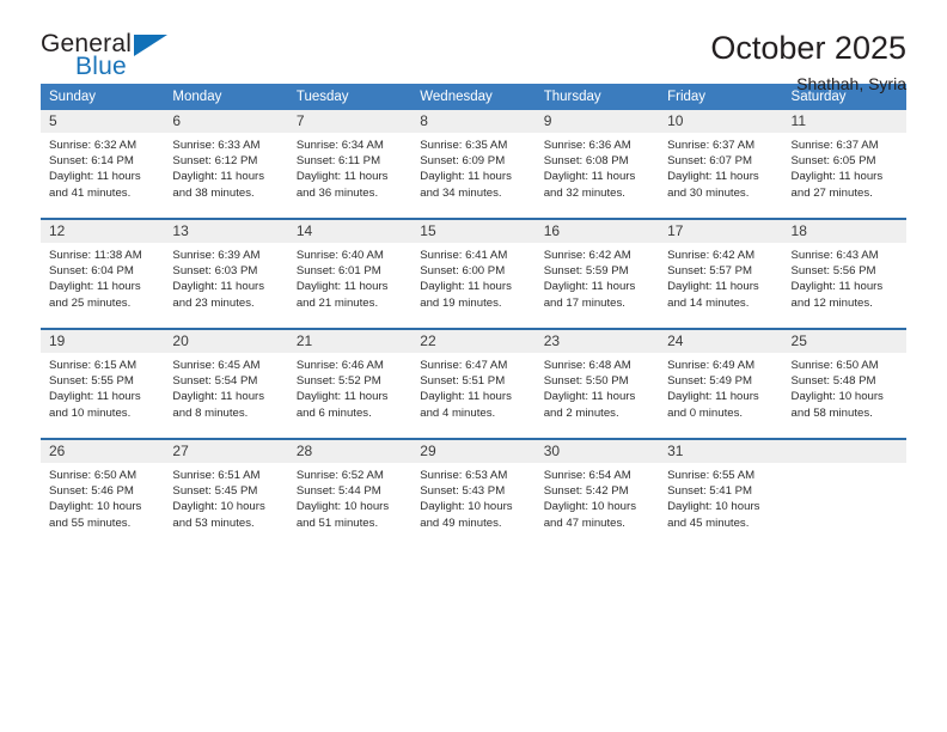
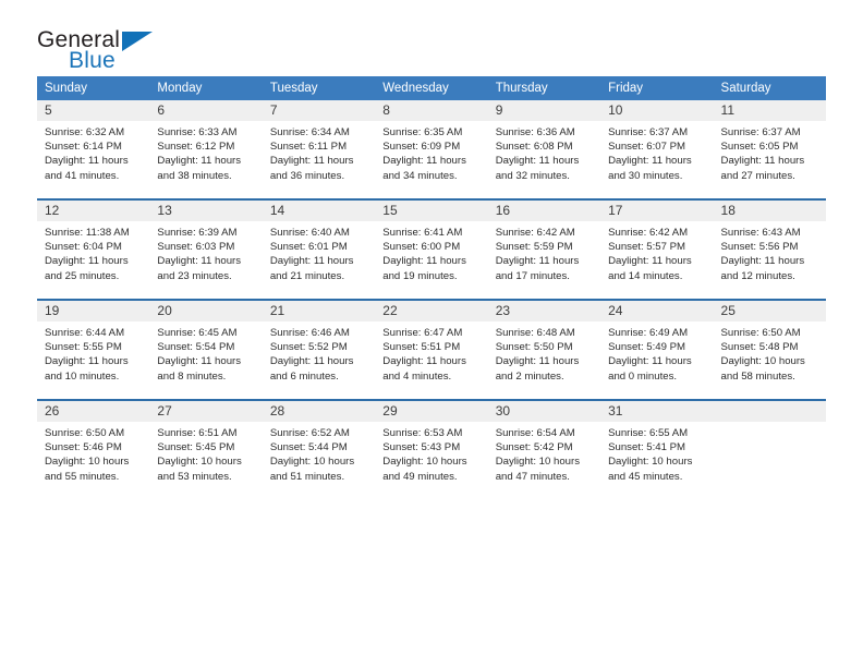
  General
  Blue
- October 2025
- Shathah, Syria
  Sunday	Monday	Tuesday	Wednesday	Thursday	Friday	Saturday
  5Sunrise: 6:32 AMSunset: 6:14 PMDaylight: 11 hoursand 41 minutes.	6Sunrise: 6:33 AMSunset: 6:12 PMDaylight: 11 hoursand 38 minutes.	7Sunrise: 6:34 AMSunset: 6:11 PMDaylight: 11 hoursand 36 minutes.	8Sunrise: 6:35 AMSunset: 6:09 PMDaylight: 11 hoursand 34 minutes.	9Sunrise: 6:36 AMSunset: 6:08 PMDaylight: 11 hoursand 32 minutes.	10Sunrise: 6:37 AMSunset: 6:07 PMDaylight: 11 hoursand 30 minutes.	11Sunrise: 6:37 AMSunset: 6:05 PMDaylight: 11 hoursand 27 minutes.
  12Sunrise: 11:38 AMSunset: 6:04 PMDaylight: 11 hoursand 25 minutes.	13Sunrise: 6:39 AMSunset: 6:03 PMDaylight: 11 hoursand 23 minutes.	14Sunrise: 6:40 AMSunset: 6:01 PMDaylight: 11 hoursand 21 minutes.	15Sunrise: 6:41 AMSunset: 6:00 PMDaylight: 11 hoursand 19 minutes.	16Sunrise: 6:42 AMSunset: 5:59 PMDaylight: 11 hoursand 17 minutes.	17Sunrise: 6:42 AMSunset: 5:57 PMDaylight: 11 hoursand 14 minutes.	18Sunrise: 6:43 AMSunset: 5:56 PMDaylight: 11 hoursand 12 minutes.
- 19Sunrise: 6:15 AMSunset: 5:55 PMDaylight: 11 hoursand 10 minutes.	20Sunrise: 6:45 AMSunset: 5:54 PMDaylight: 11 hoursand 8 minutes.	21Sunrise: 6:46 AMSunset: 5:52 PMDaylight: 11 hoursand 6 minutes.	22Sunrise: 6:47 AMSunset: 5:51 PMDaylight: 11 hoursand 4 minutes.	23Sunrise: 6:48 AMSunset: 5:50 PMDaylight: 11 hoursand 2 minutes.	24Sunrise: 6:49 AMSunset: 5:49 PMDaylight: 11 hoursand 0 minutes.	25Sunrise: 6:50 AMSunset: 5:48 PMDaylight: 10 hoursand 58 minutes.
+ 19Sunrise: 6:44 AMSunset: 5:55 PMDaylight: 11 hoursand 10 minutes.	20Sunrise: 6:45 AMSunset: 5:54 PMDaylight: 11 hoursand 8 minutes.	21Sunrise: 6:46 AMSunset: 5:52 PMDaylight: 11 hoursand 6 minutes.	22Sunrise: 6:47 AMSunset: 5:51 PMDaylight: 11 hoursand 4 minutes.	23Sunrise: 6:48 AMSunset: 5:50 PMDaylight: 11 hoursand 2 minutes.	24Sunrise: 6:49 AMSunset: 5:49 PMDaylight: 11 hoursand 0 minutes.	25Sunrise: 6:50 AMSunset: 5:48 PMDaylight: 10 hoursand 58 minutes.
  26Sunrise: 6:50 AMSunset: 5:46 PMDaylight: 10 hoursand 55 minutes.	27Sunrise: 6:51 AMSunset: 5:45 PMDaylight: 10 hoursand 53 minutes.	28Sunrise: 6:52 AMSunset: 5:44 PMDaylight: 10 hoursand 51 minutes.	29Sunrise: 6:53 AMSunset: 5:43 PMDaylight: 10 hoursand 49 minutes.	30Sunrise: 6:54 AMSunset: 5:42 PMDaylight: 10 hoursand 47 minutes.	31Sunrise: 6:55 AMSunset: 5:41 PMDaylight: 10 hoursand 45 minutes.
